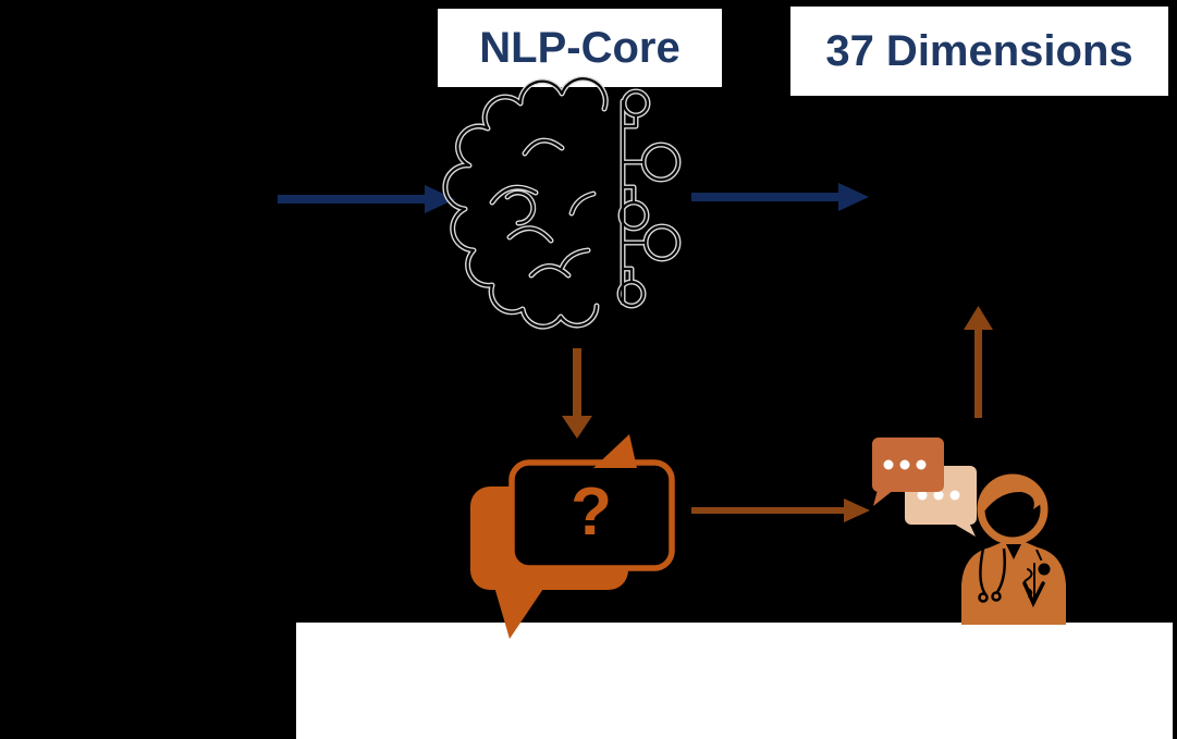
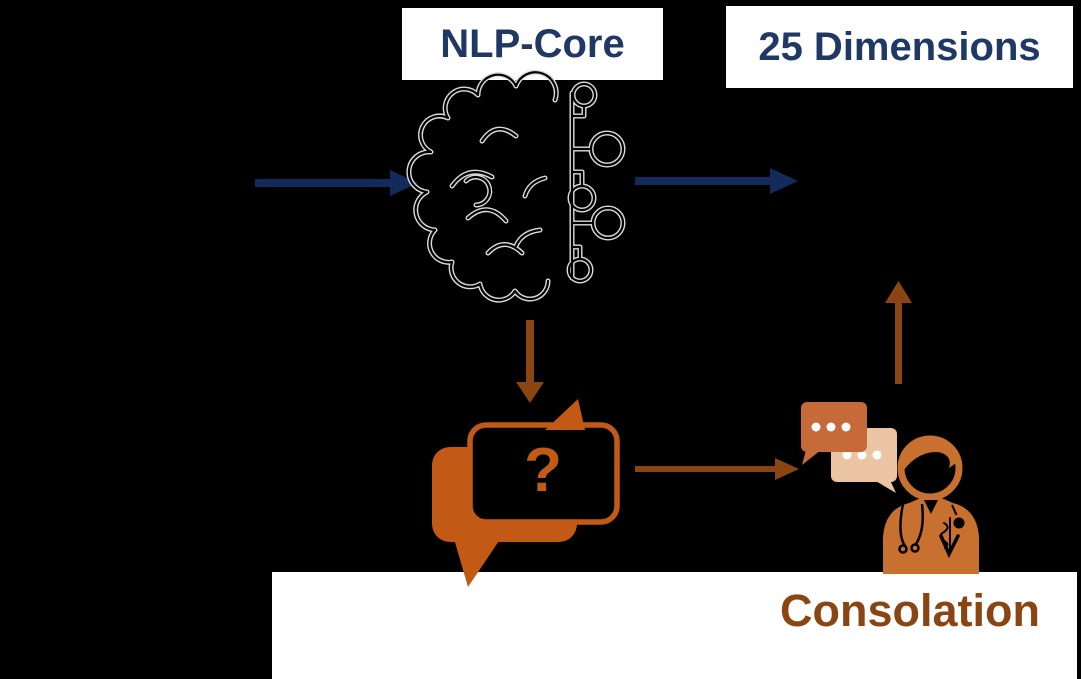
  NLP-Core
- 37 Dimensions
+ 25 Dimensions
+ Consolation
  ?
